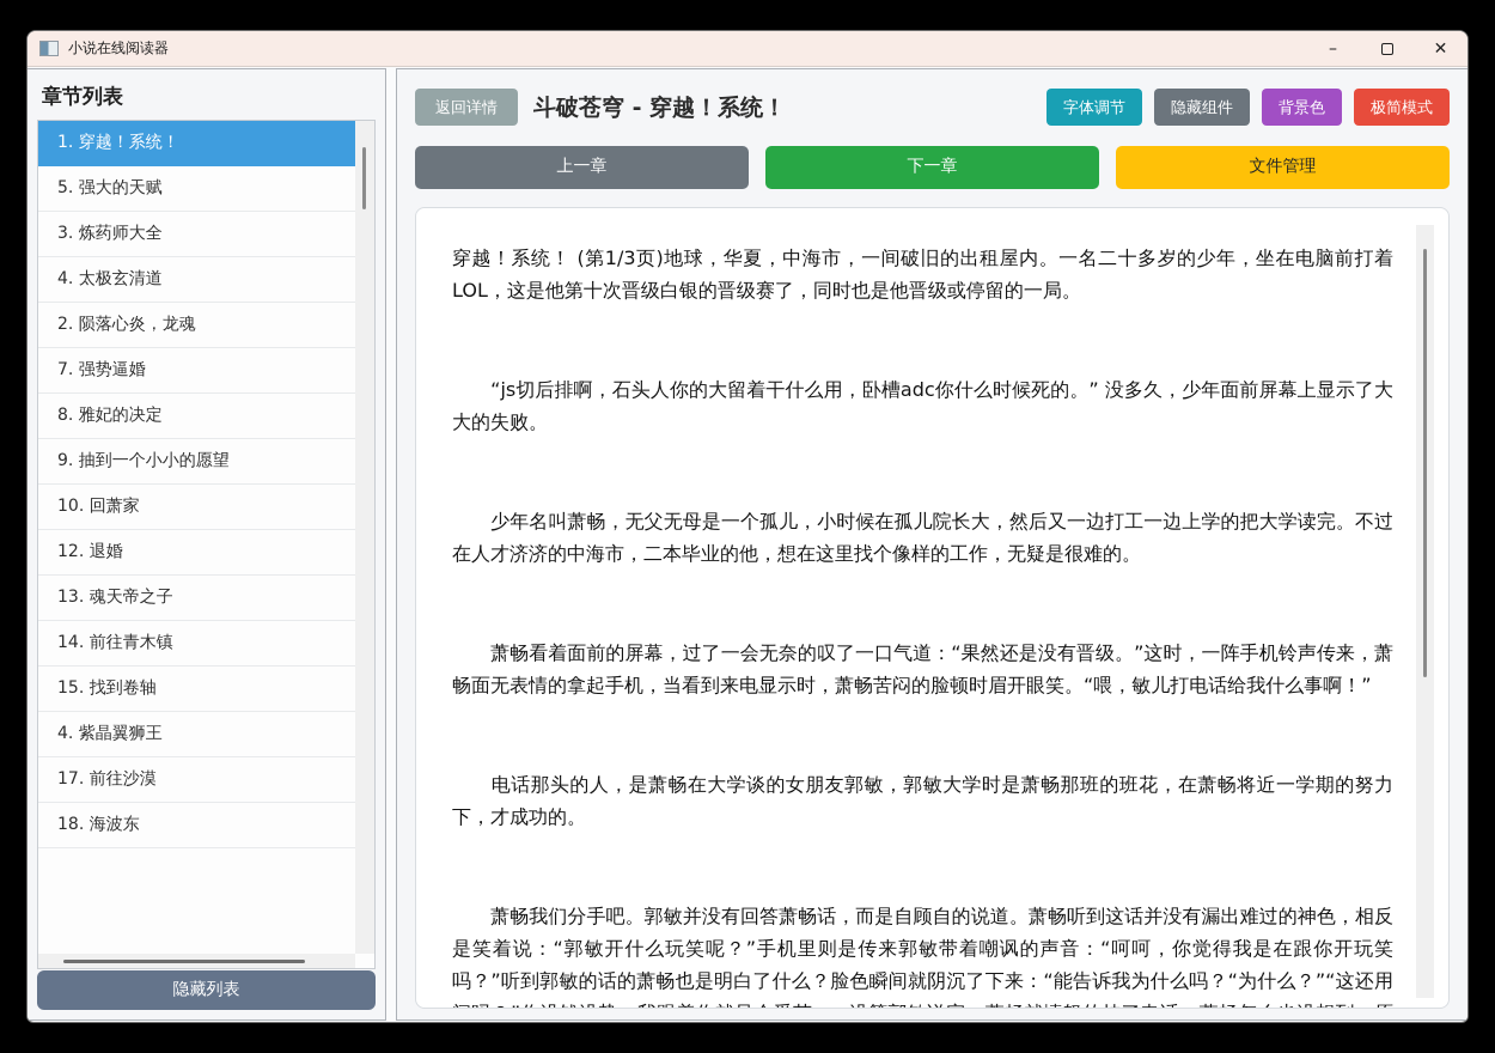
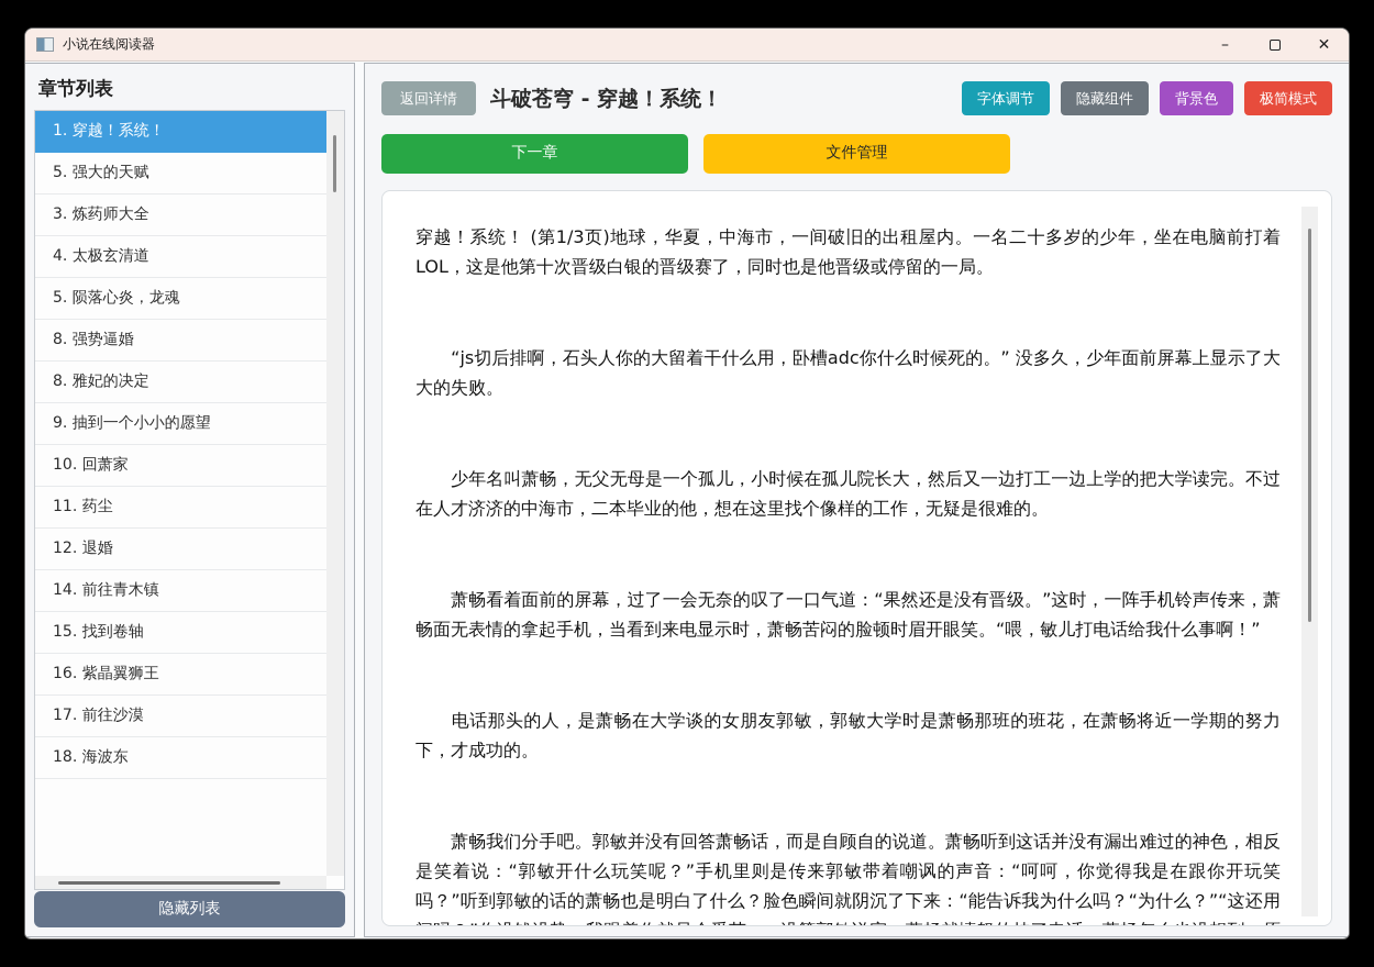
  小说在线阅读器
  –
  ✕
  章节列表
  1. 穿越！系统！
  5. 强大的天赋
  3. 炼药师大全
  4. 太极玄清道
- 2. 陨落心炎，龙魂
+ 5. 陨落心炎，龙魂
- 7. 强势逼婚
+ 8. 强势逼婚
  8. 雅妃的决定
  9. 抽到一个小小的愿望
  10. 回萧家
+ 11. 药尘
  12. 退婚
- 13. 魂天帝之子
  14. 前往青木镇
  15. 找到卷轴
- 4. 紫晶翼狮王
+ 16. 紫晶翼狮王
  17. 前往沙漠
  18. 海波东
  隐藏列表
  返回详情
  斗破苍穹 - 穿越！系统！
  字体调节
  隐藏组件
  背景色
  极简模式
- 上一章
  下一章
  文件管理
  穿越！系统！ (第1/3页)地球，华夏，中海市，一间破旧的出租屋内。一名二十多岁的少年，坐在电脑前打着LOL，这是他第十次晋级白银的晋级赛了，同时也是他晋级或停留的一局。
  “js切后排啊，石头人你的大留着干什么用，卧槽adc你什么时候死的。” 没多久，少年面前屏幕上显示了大大的失败。
  少年名叫萧畅，无父无母是一个孤儿，小时候在孤儿院长大，然后又一边打工一边上学的把大学读完。不过在人才济济的中海市，二本毕业的他，想在这里找个像样的工作，无疑是很难的。
  萧畅看着面前的屏幕，过了一会无奈的叹了一口气道：“果然还是没有晋级。”这时，一阵手机铃声传来，萧畅面无表情的拿起手机，当看到来电显示时，萧畅苦闷的脸顿时眉开眼笑。“喂，敏儿打电话给我什么事啊！”
  电话那头的人，是萧畅在大学谈的女朋友郭敏，郭敏大学时是萧畅那班的班花，在萧畅将近一学期的努力下，才成功的。
